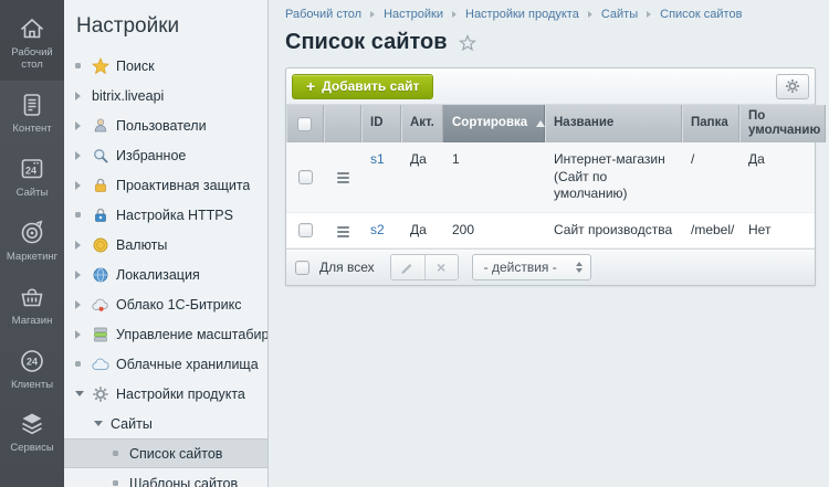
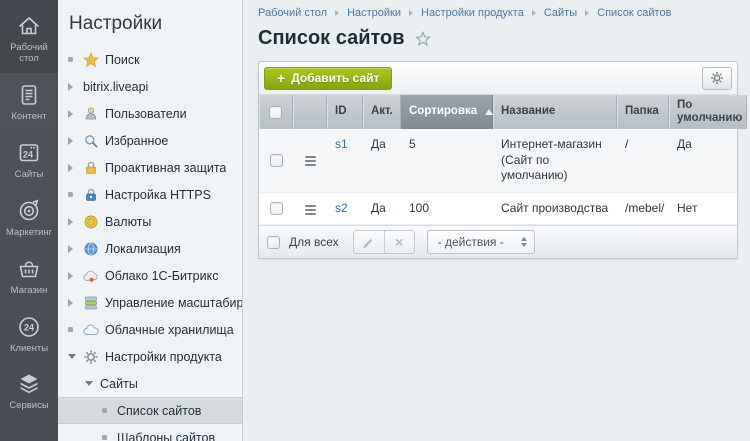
  Рабочий стол
  Контент
  24
  Сайты
  Маркетинг
  Магазин
  24
  Клиенты
  Сервисы
  Настройки
  Поиск
  bitrix.liveapi
  Пользователи
  Избранное
  Проактивная защита
  Настройка HTTPS
  Валюты
  Локализация
  Облако 1С-Битрикс
  Управление масштабир
  Облачные хранилища
  Настройки продукта
  Сайты
  Список сайтов
  Шаблоны сайтов
  Рабочий стол
  Настройки
  Настройки продукта
  Сайты
  Список сайтов
  Список сайтов
  +
  Добавить сайт
  ID
  Акт.
  Сортировка
  Название
  Папка
  По умолчанию
  s1
  Да
- 1
+ 5
  Интернет-магазин (Сайт по умолчанию)
  /
  Да
  s2
  Да
- 200
+ 100
  Сайт производства
  /mebel/
  Нет
  Для всех
  ×
  - действия -
